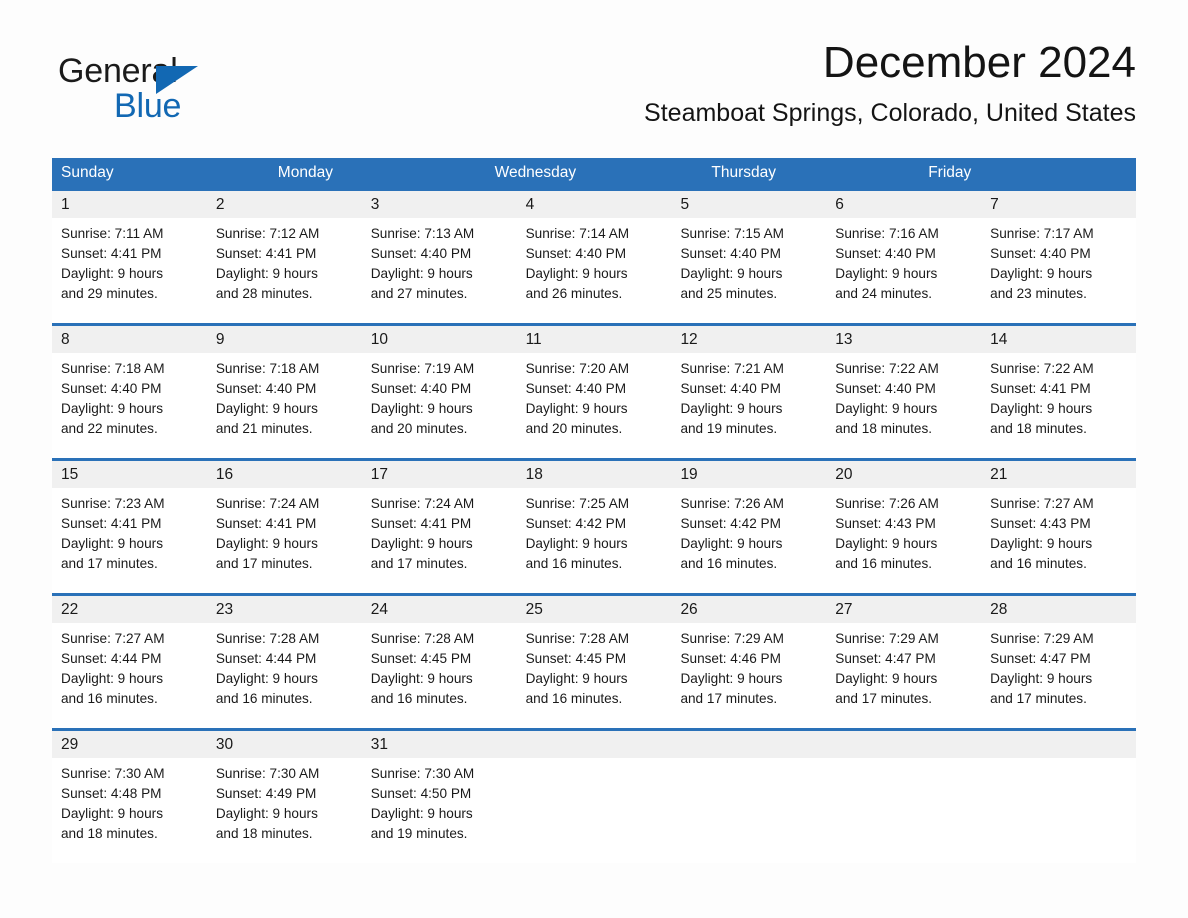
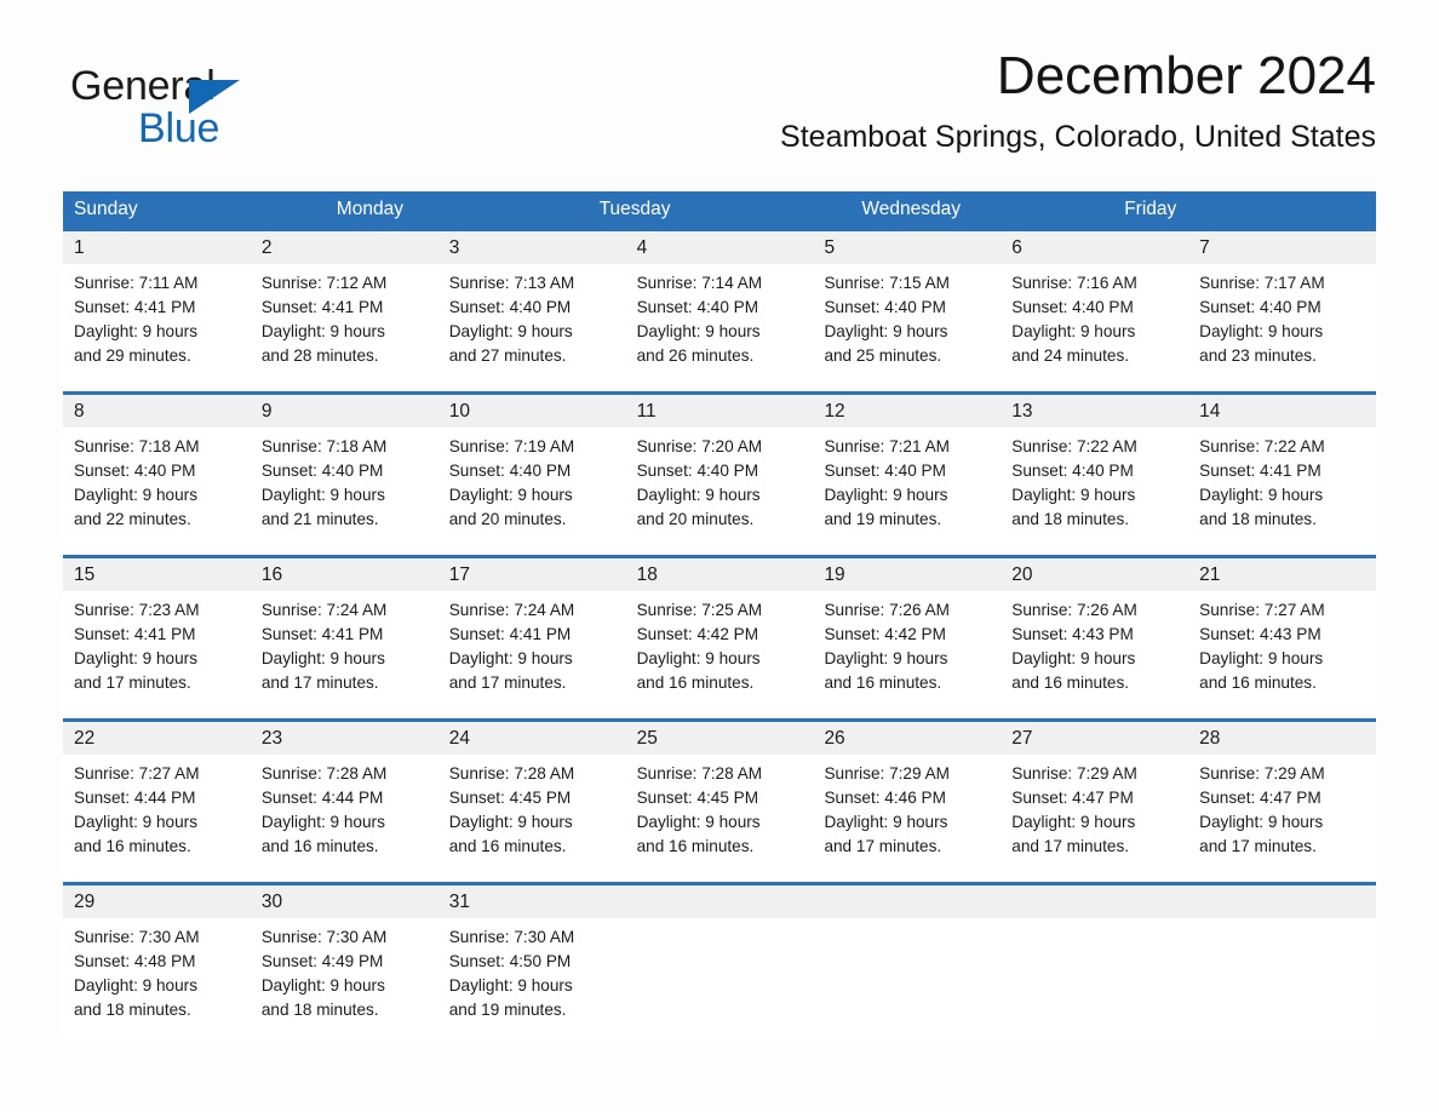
  General
  Blue
  December 2024
  Steamboat Springs, Colorado, United States
  Sunday
  Monday
+ Tuesday
  Wednesday
- Thursday
  Friday
  1
  2
  3
  4
  5
  6
  7
  Sunrise: 7:11 AM
  Sunset: 4:41 PM
  Daylight: 9 hours
  and 29 minutes.
  Sunrise: 7:12 AM
  Sunset: 4:41 PM
  Daylight: 9 hours
  and 28 minutes.
  Sunrise: 7:13 AM
  Sunset: 4:40 PM
  Daylight: 9 hours
  and 27 minutes.
  Sunrise: 7:14 AM
  Sunset: 4:40 PM
  Daylight: 9 hours
  and 26 minutes.
  Sunrise: 7:15 AM
  Sunset: 4:40 PM
  Daylight: 9 hours
  and 25 minutes.
  Sunrise: 7:16 AM
  Sunset: 4:40 PM
  Daylight: 9 hours
  and 24 minutes.
  Sunrise: 7:17 AM
  Sunset: 4:40 PM
  Daylight: 9 hours
  and 23 minutes.
  8
  9
  10
  11
  12
  13
  14
  Sunrise: 7:18 AM
  Sunset: 4:40 PM
  Daylight: 9 hours
  and 22 minutes.
  Sunrise: 7:18 AM
  Sunset: 4:40 PM
  Daylight: 9 hours
  and 21 minutes.
  Sunrise: 7:19 AM
  Sunset: 4:40 PM
  Daylight: 9 hours
  and 20 minutes.
  Sunrise: 7:20 AM
  Sunset: 4:40 PM
  Daylight: 9 hours
  and 20 minutes.
  Sunrise: 7:21 AM
  Sunset: 4:40 PM
  Daylight: 9 hours
  and 19 minutes.
  Sunrise: 7:22 AM
  Sunset: 4:40 PM
  Daylight: 9 hours
  and 18 minutes.
  Sunrise: 7:22 AM
  Sunset: 4:41 PM
  Daylight: 9 hours
  and 18 minutes.
  15
  16
  17
  18
  19
  20
  21
  Sunrise: 7:23 AM
  Sunset: 4:41 PM
  Daylight: 9 hours
  and 17 minutes.
  Sunrise: 7:24 AM
  Sunset: 4:41 PM
  Daylight: 9 hours
  and 17 minutes.
  Sunrise: 7:24 AM
  Sunset: 4:41 PM
  Daylight: 9 hours
  and 17 minutes.
  Sunrise: 7:25 AM
  Sunset: 4:42 PM
  Daylight: 9 hours
  and 16 minutes.
  Sunrise: 7:26 AM
  Sunset: 4:42 PM
  Daylight: 9 hours
  and 16 minutes.
  Sunrise: 7:26 AM
  Sunset: 4:43 PM
  Daylight: 9 hours
  and 16 minutes.
  Sunrise: 7:27 AM
  Sunset: 4:43 PM
  Daylight: 9 hours
  and 16 minutes.
  22
  23
  24
  25
  26
  27
  28
  Sunrise: 7:27 AM
  Sunset: 4:44 PM
  Daylight: 9 hours
  and 16 minutes.
  Sunrise: 7:28 AM
  Sunset: 4:44 PM
  Daylight: 9 hours
  and 16 minutes.
  Sunrise: 7:28 AM
  Sunset: 4:45 PM
  Daylight: 9 hours
  and 16 minutes.
  Sunrise: 7:28 AM
  Sunset: 4:45 PM
  Daylight: 9 hours
  and 16 minutes.
  Sunrise: 7:29 AM
  Sunset: 4:46 PM
  Daylight: 9 hours
  and 17 minutes.
  Sunrise: 7:29 AM
  Sunset: 4:47 PM
  Daylight: 9 hours
  and 17 minutes.
  Sunrise: 7:29 AM
  Sunset: 4:47 PM
  Daylight: 9 hours
  and 17 minutes.
  29
  30
  31
  Sunrise: 7:30 AM
  Sunset: 4:48 PM
  Daylight: 9 hours
  and 18 minutes.
  Sunrise: 7:30 AM
  Sunset: 4:49 PM
  Daylight: 9 hours
  and 18 minutes.
  Sunrise: 7:30 AM
  Sunset: 4:50 PM
  Daylight: 9 hours
  and 19 minutes.
